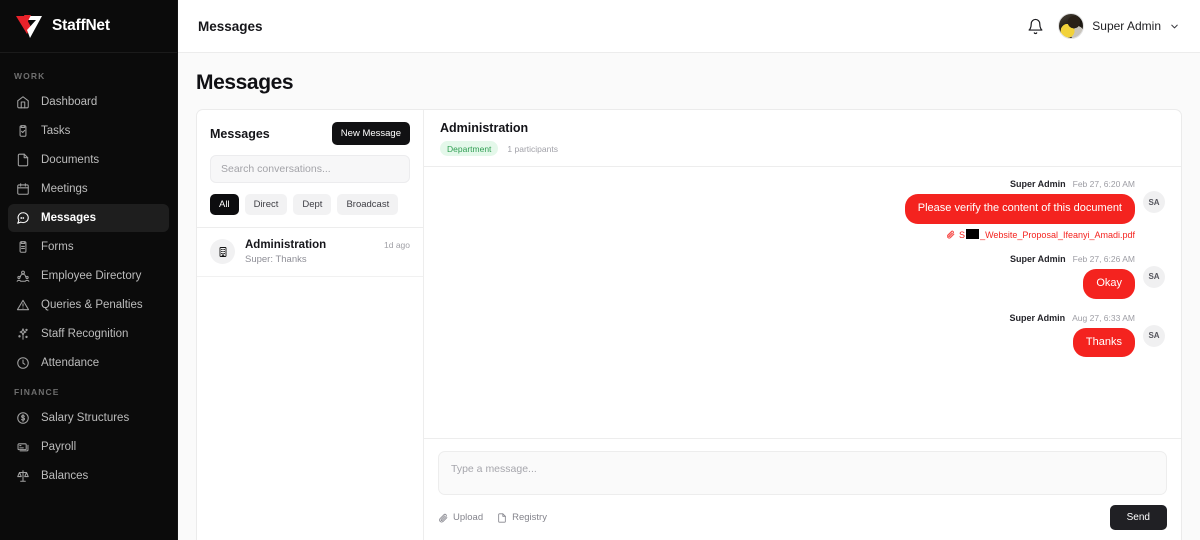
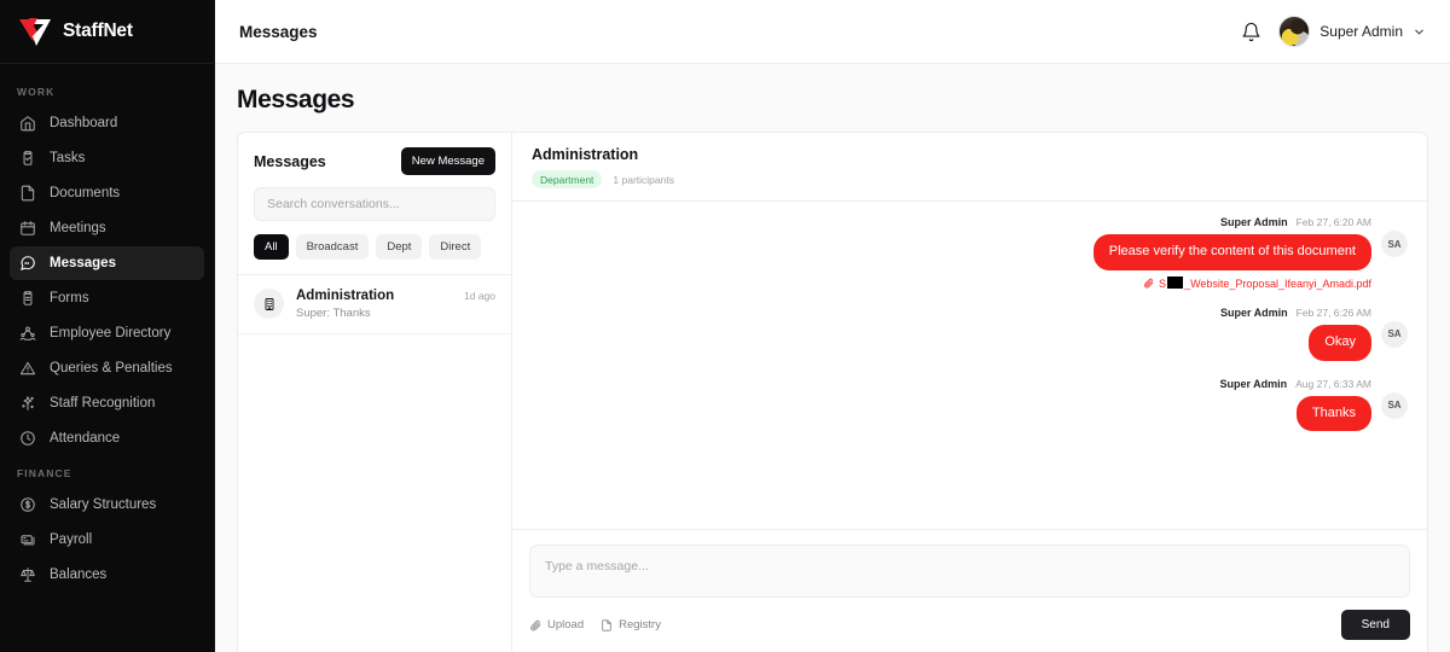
  StaffNet
  WORK
  Dashboard
  Tasks
  Documents
  Meetings
  Messages
  Forms
  Employee Directory
  Queries & Penalties
  Staff Recognition
  Attendance
  FINANCE
  Salary Structures
  Payroll
  Balances
  Messages
  Super Admin
  Messages
  Messages
  New Message
  Search conversations...
  All
- Direct
+ Broadcast
  Dept
- Broadcast
+ Direct
  Administration
  1d ago
  Super: Thanks
  Administration
  Department
  1 participants
  Super Admin
  Feb 27, 6:20 AM
  Please verify the content of this document
  S _Website_Proposal_Ifeanyi_Amadi.pdf
  SA
  Super Admin
  Feb 27, 6:26 AM
  Okay
  SA
  Super Admin
  Aug 27, 6:33 AM
  Thanks
  SA
  Type a message...
  Upload
  Registry
  Send
